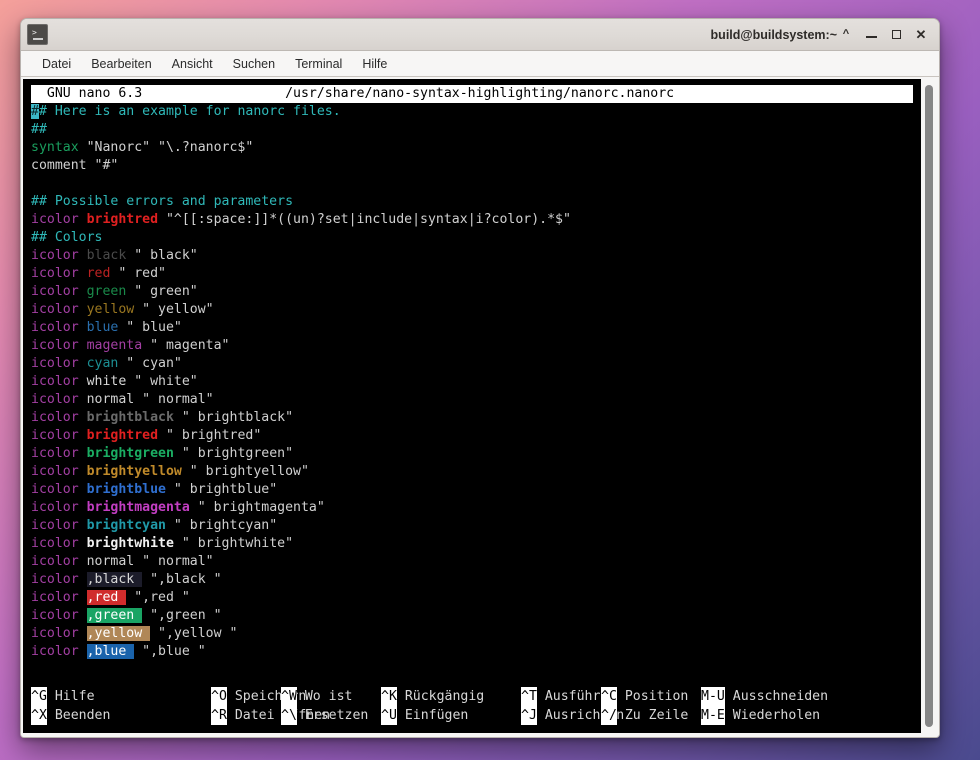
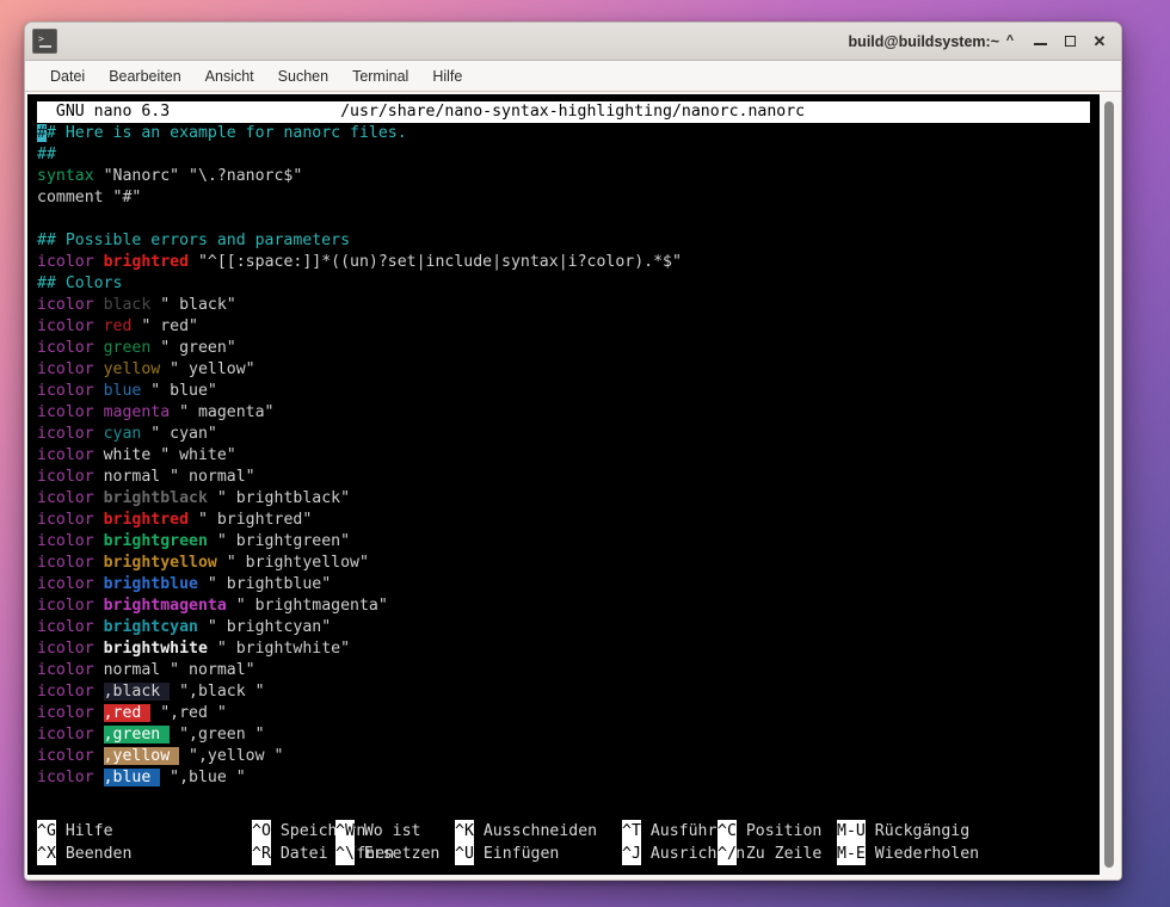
  >
  build@buildsystem:~
  ^
  ✕
  Datei
  Bearbeiten
  Ansicht
  Suchen
  Terminal
  Hilfe
  GNU nano 6.3 /usr/share/nano-syntax-highlighting/nanorc.nanorc
  ## Here is an example for nanorc files.
  ##
  syntax "Nanorc" "\.?nanorc$"
  comment "#"
  ## Possible errors and parameters
  icolor brightred "^[[:space:]]*((un)?set|include|syntax|i?color).*$"
  ## Colors
  icolor black " black"
  icolor red " red"
  icolor green " green"
  icolor yellow " yellow"
  icolor blue " blue"
  icolor magenta " magenta"
  icolor cyan " cyan"
  icolor white " white"
  icolor normal " normal"
  icolor brightblack " brightblack"
  icolor brightred " brightred"
  icolor brightgreen " brightgreen"
  icolor brightyellow " brightyellow"
  icolor brightblue " brightblue"
  icolor brightmagenta " brightmagenta"
  icolor brightcyan " brightcyan"
  icolor brightwhite " brightwhite"
  icolor normal " normal"
  icolor ,black ",black "
  icolor ,red ",red "
  icolor ,green ",green "
  icolor ,yellow ",yellow "
  icolor ,blue ",blue "
  ^G
  Hilfe
  ^O
  Speichn
  ^W
  Wo ist
  ^K
- Rückgängig
+ Ausschneiden
  ^T
  Ausführ
  ^C
  Position
  M-U
- Ausschneiden
+ Rückgängig
  ^X
  Beenden
  ^R
  Dateifnen
  ^\
  Ersetzen
  ^U
  Einfügen
  ^J
  Ausrichn
  ^/
  Zu Zeile
  M-E
  Wiederholen
